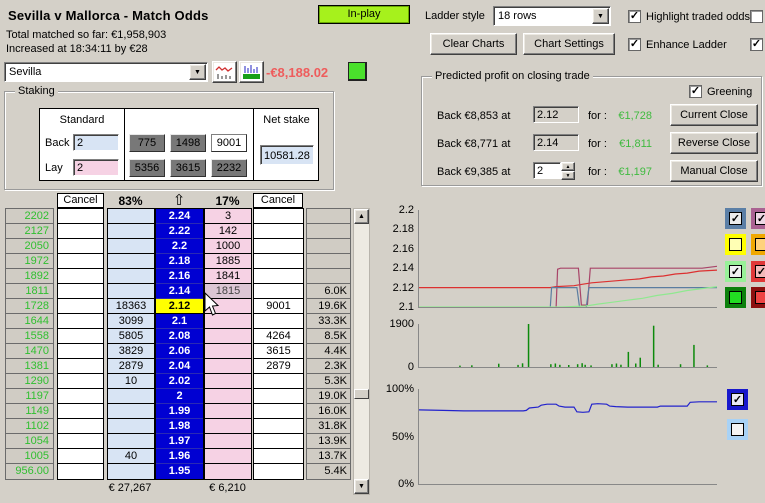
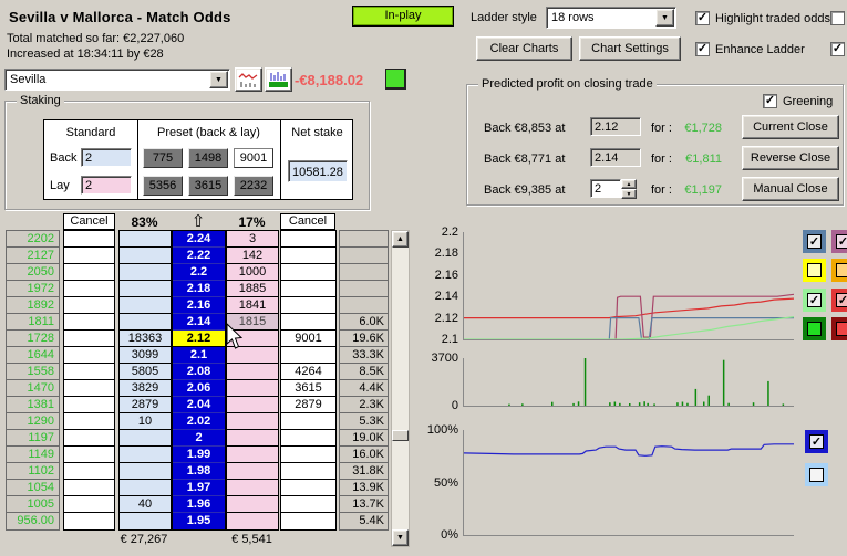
  Sevilla v Mallorca - Match Odds
  In-play
- Total matched so far: €1,958,903
+ Total matched so far: €2,227,060
  Increased at 18:34:11 by €28
  Ladder style
  18 rows
  Clear Charts
  Chart Settings
  ✓
  Highlight traded odds
  ✓
  ✓
  Enhance Ladder
  ✓
  Sevilla
  -€8,188.02
  Staking
  Standard
+ Preset (back & lay)
  Net stake
  Back
  2
  Lay
  2
  775
  1498
  9001
  5356
  3615
  2232
  10581.28
  Predicted profit on closing trade
  ✓
  Greening
  Back €8,853 at
  2.12
  for :
  €1,728
  Current Close
  Back €8,771 at
  2.14
  for :
  €1,811
  Reverse Close
  Back €9,385 at
  2
  for :
  €1,197
  Manual Close
  Cancel
  83%
  ⇧
  17%
  Cancel
  2202
  2127
  2050
  1972
  1892
  1811
  1728
  1644
  1558
  1470
  1381
  1290
  1197
  1149
  1102
  1054
  1005
  956.00
  18363
  3099
  5805
  3829
  2879
  10
  40
  2.24
  2.22
  2.2
  2.18
  2.16
  2.14
  2.12
  2.1
  2.08
  2.06
  2.04
  2.02
  2
  1.99
  1.98
  1.97
  1.96
  1.95
  3
  142
  1000
  1885
  1841
  1815
  9001
  4264
  3615
  2879
  6.0K
  19.6K
  33.3K
  8.5K
  4.4K
  2.3K
  5.3K
  19.0K
  16.0K
  31.8K
  13.9K
  13.7K
  5.4K
  € 27,267
- € 6,210
+ € 5,541
  2.2
  2.18
  2.16
  2.14
  2.12
  2.1
- 1900
+ 3700
  0
  100%
  50%
  0%
  ✓
  ✓
  ✓
  ✓
  ✓
